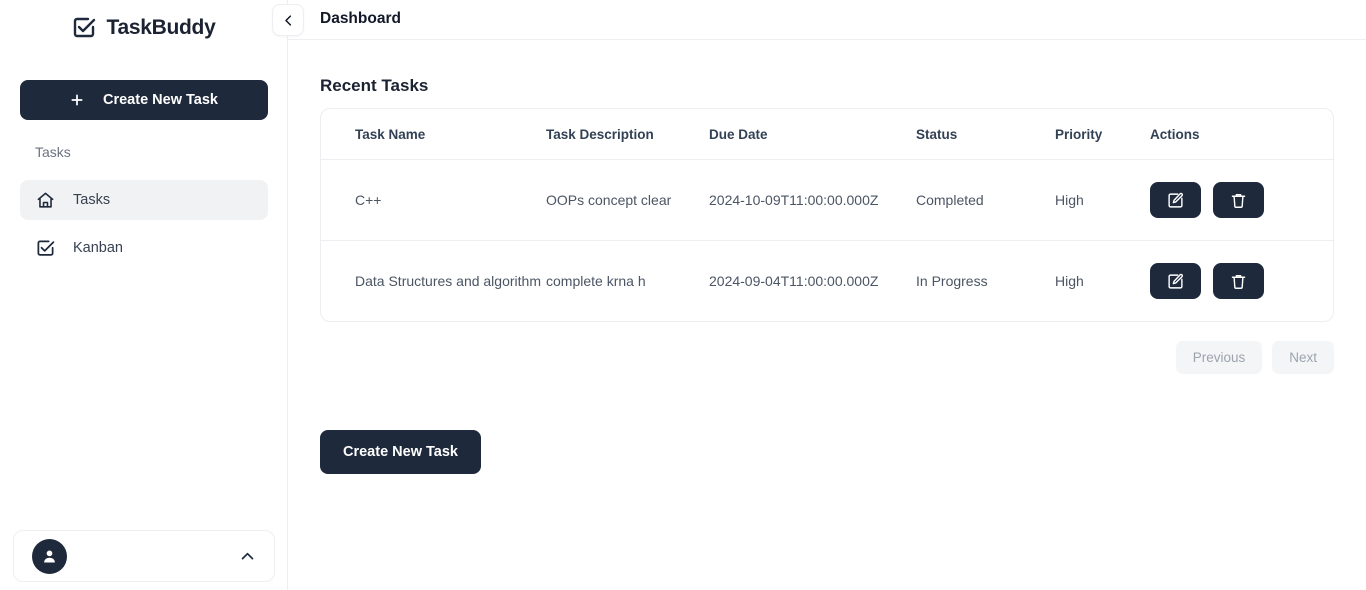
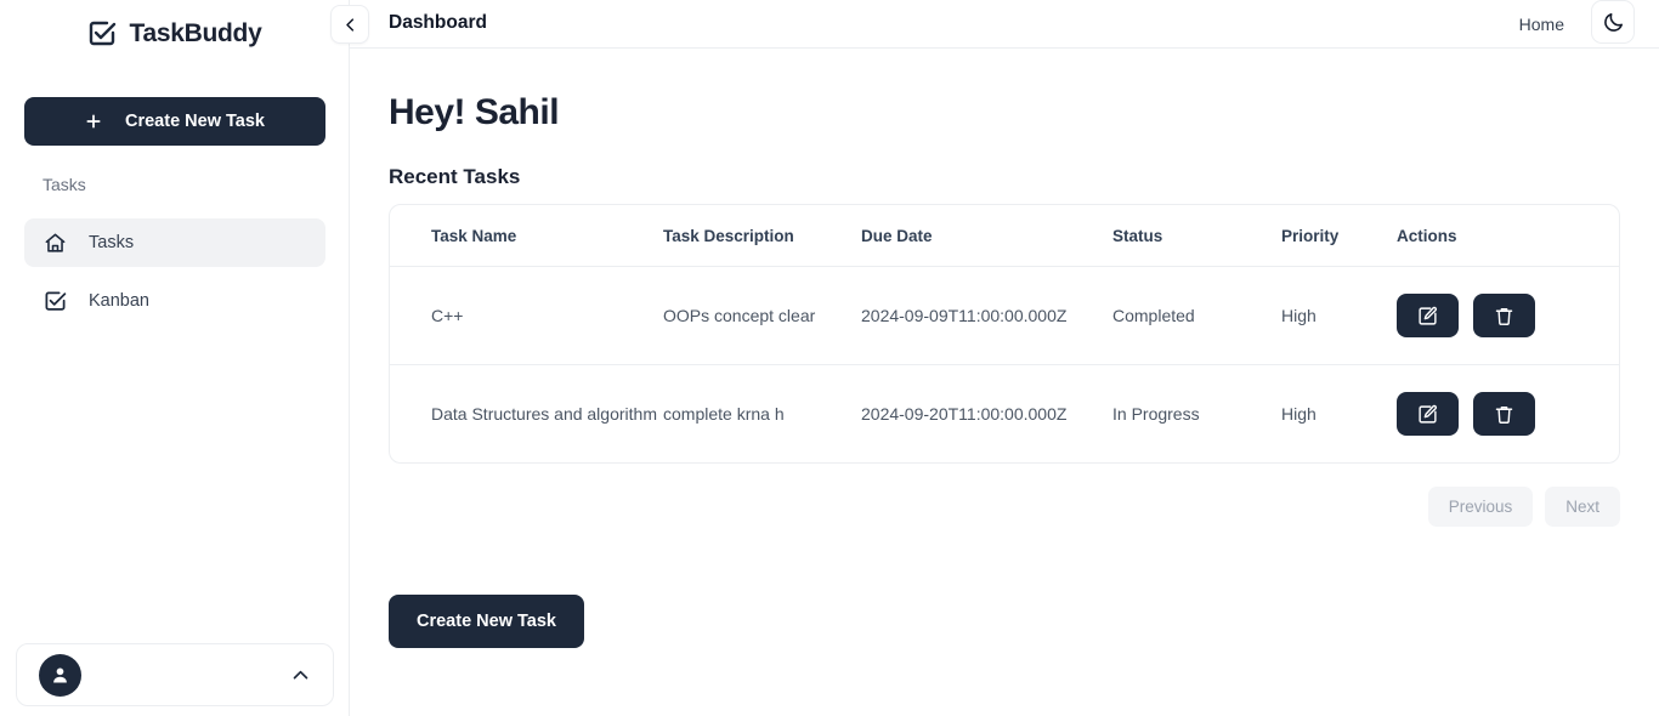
  TaskBuddy
  Create New Task
  Tasks
  Tasks
  Kanban
  Dashboard
+ Home
+ Hey! Sahil
  Recent Tasks
  Task Name	Task Description	Due Date	Status	Priority	Actions
- C++	OOPs concept clear	2024-10-09T11:00:00.000Z	Completed	High
+ C++	OOPs concept clear	2024-09-09T11:00:00.000Z	Completed	High
- Data Structures and algorithm	complete krna h	2024-09-04T11:00:00.000Z	In Progress	High
+ Data Structures and algorithm	complete krna h	2024-09-20T11:00:00.000Z	In Progress	High
  Previous
  Next
  Create New Task
